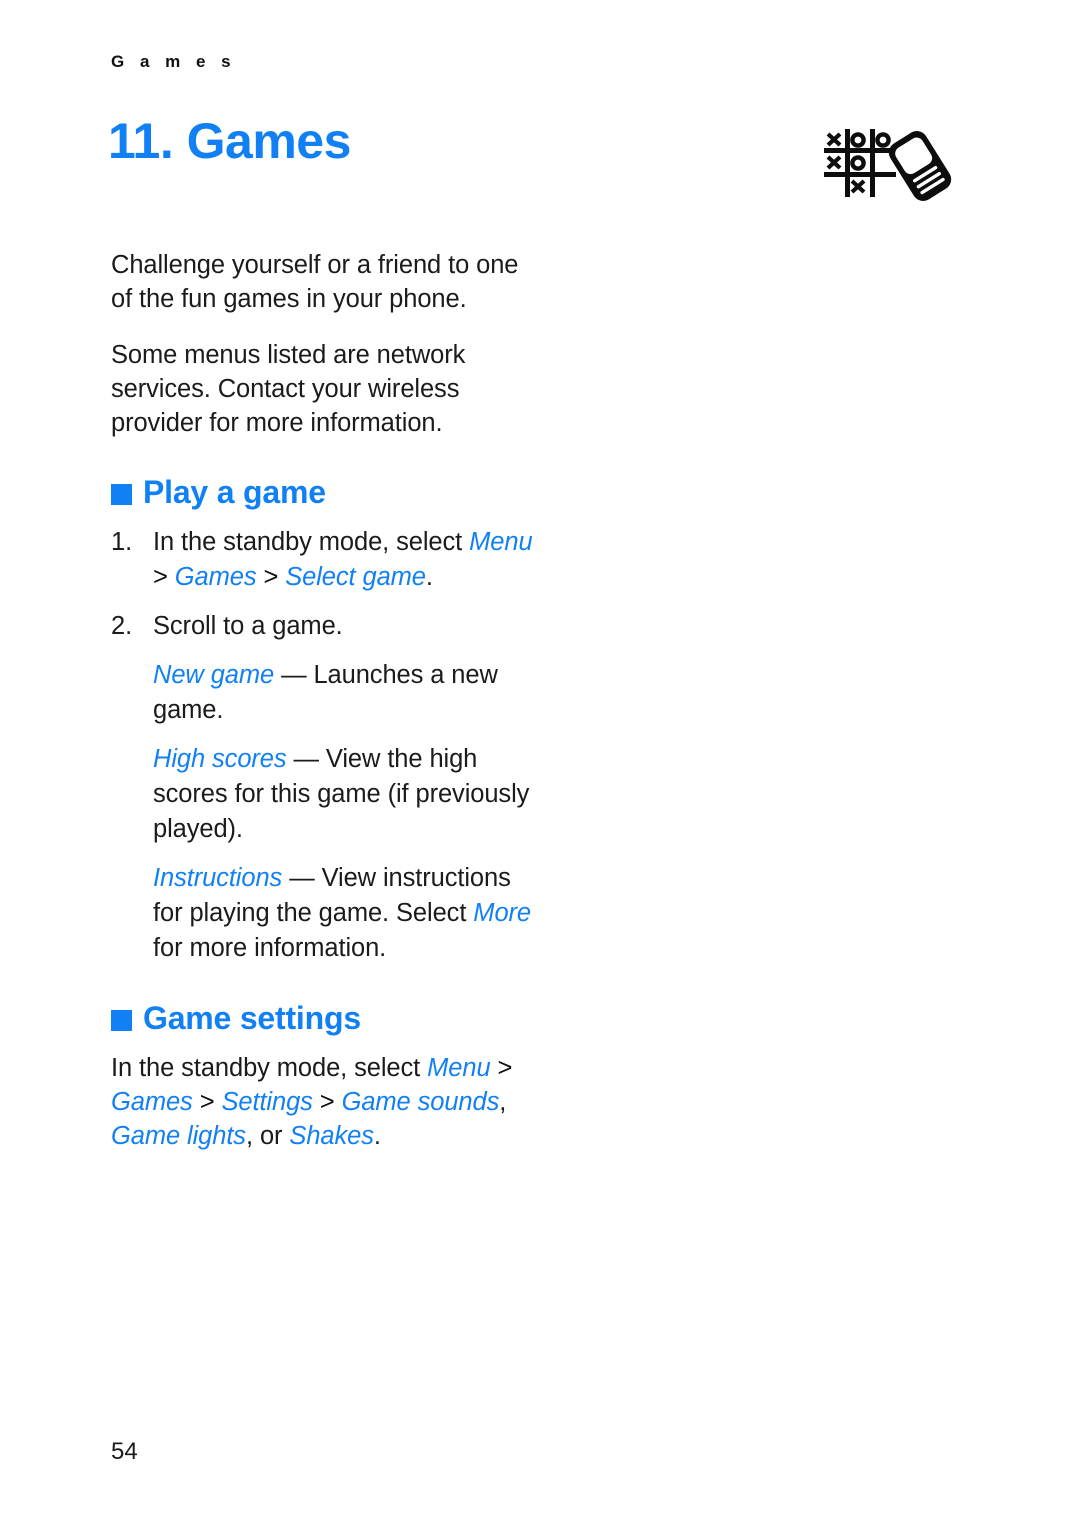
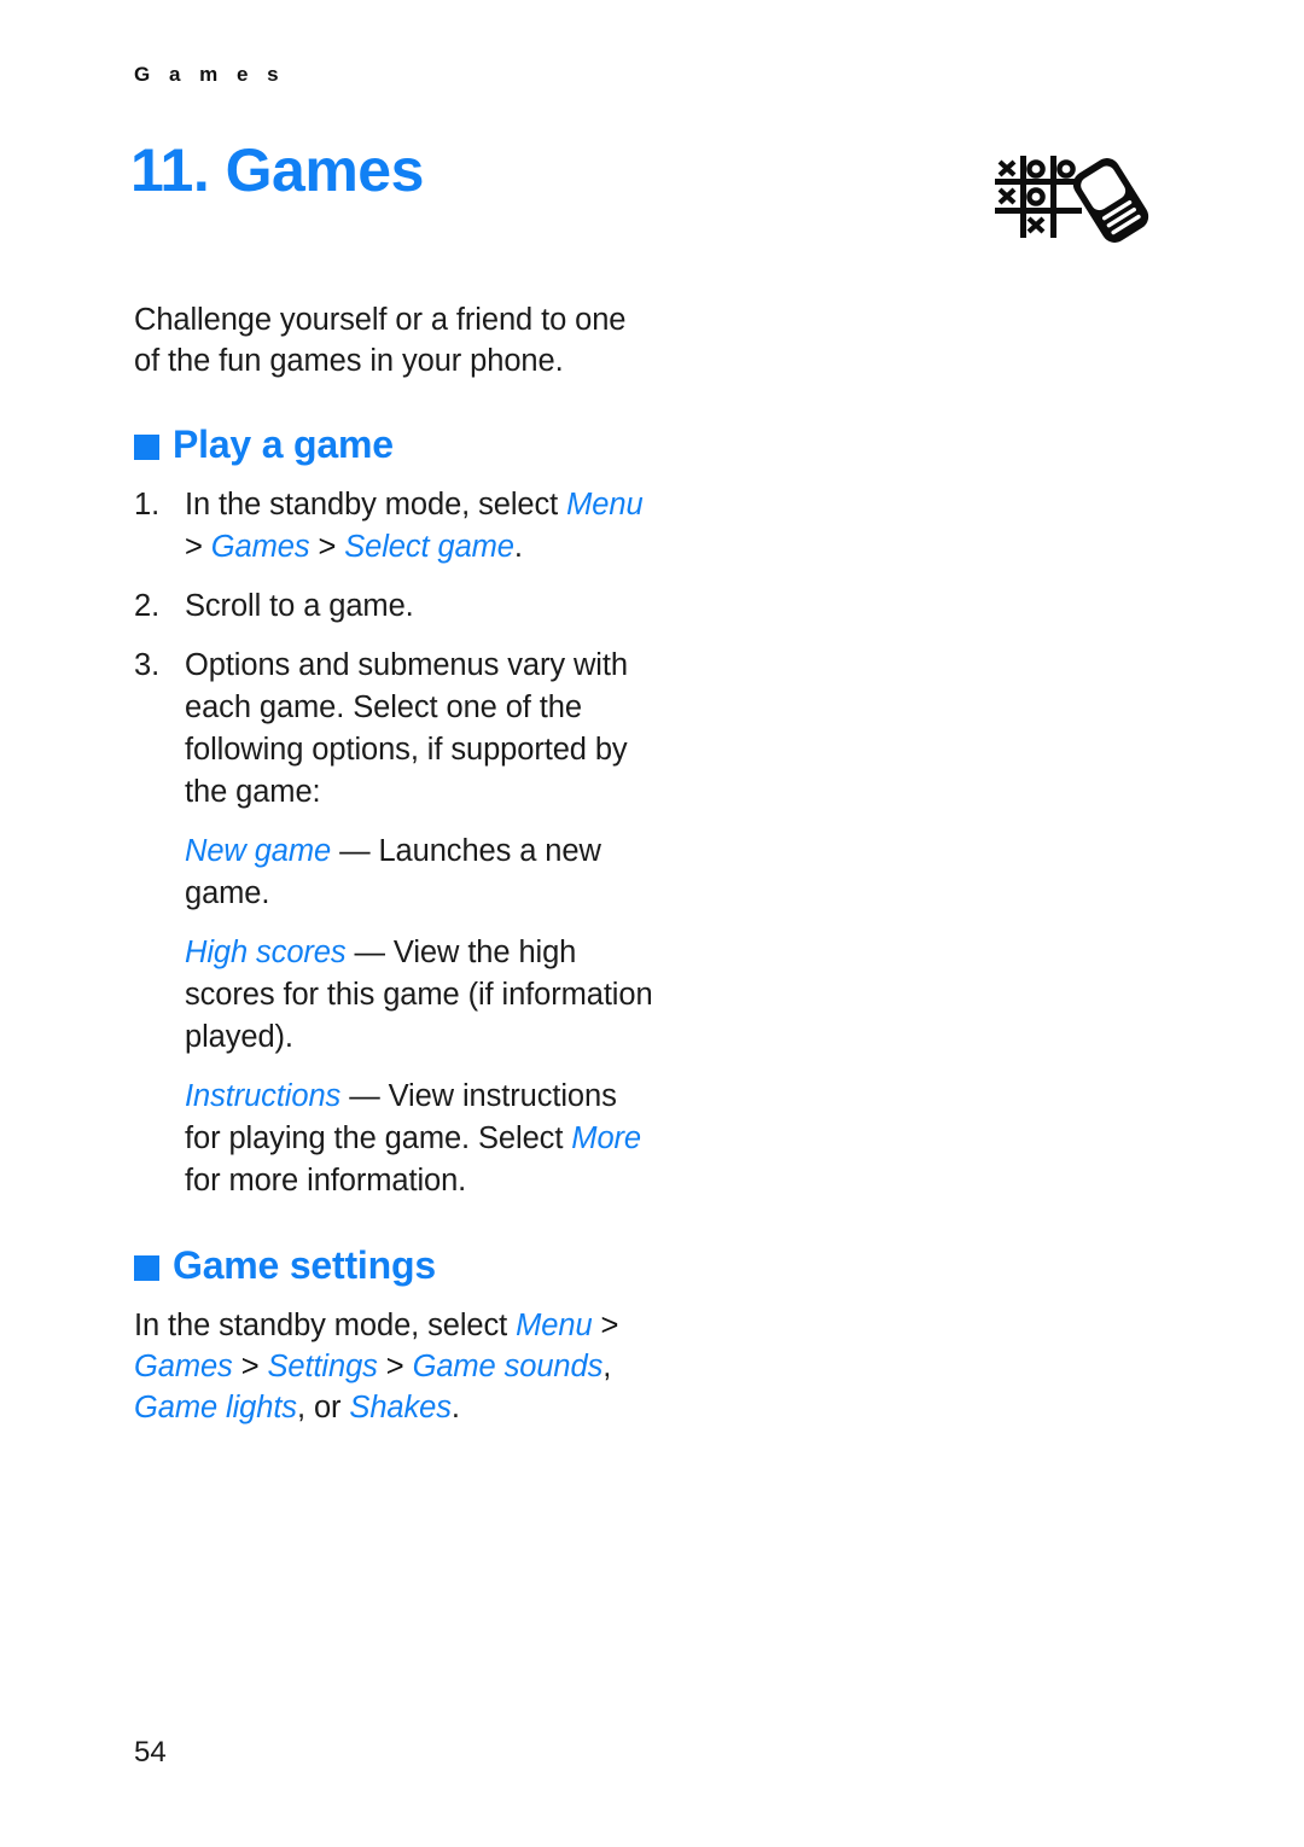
  G a m e s
  11. Games
  Challenge yourself or a friend to one of the fun games in your phone.
- Some menus listed are network services. Contact your wireless provider for more information.
  Play a game
  1.
  In the standby mode, select Menu > Games > Select game.
  2.
  Scroll to a game.
+ 3.
+ Options and submenus vary with each game. Select one of the following options, if supported by the game:
  New game — Launches a new game.
- High scores — View the high scores for this game (if previously played).
+ High scores — View the high scores for this game (if information played).
  Instructions — View instructions for playing the game. Select More for more information.
  Game settings
  In the standby mode, select Menu > Games > Settings > Game sounds, Game lights, or Shakes.
  54
